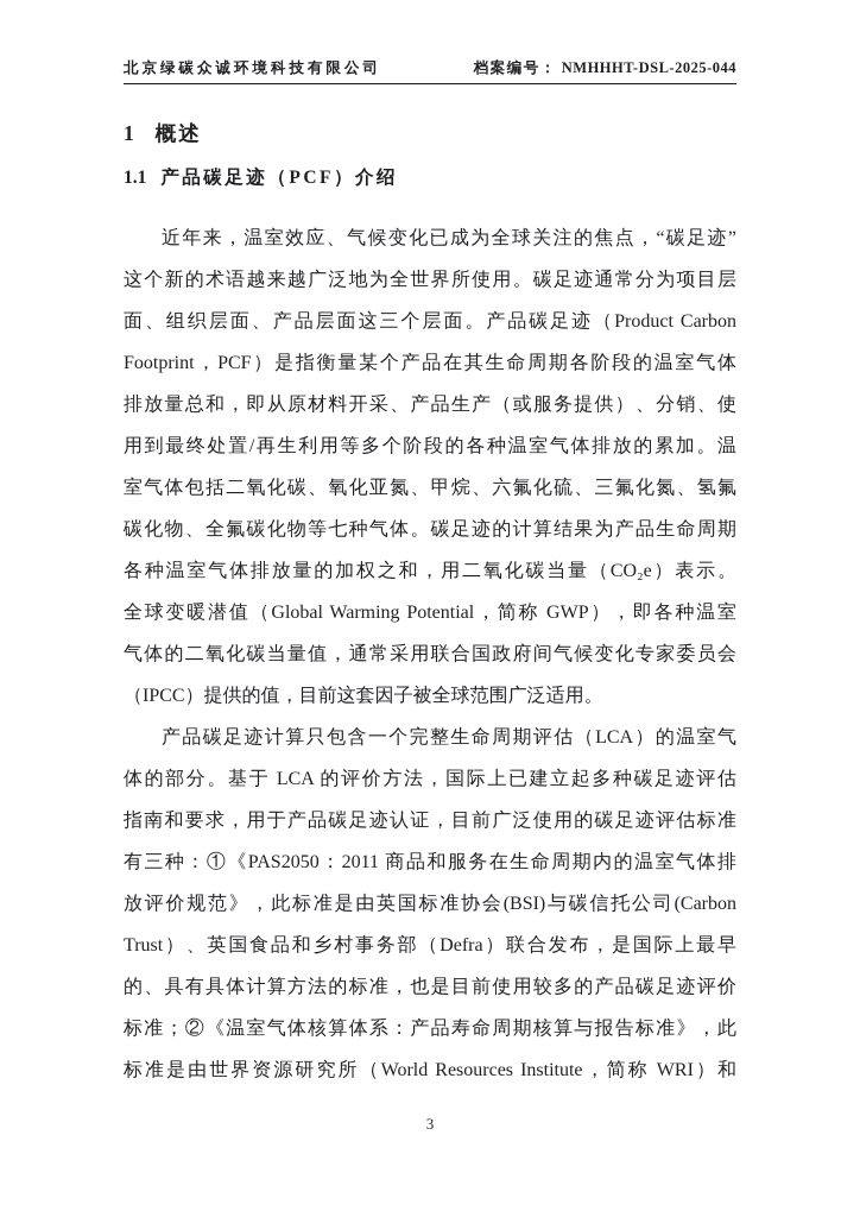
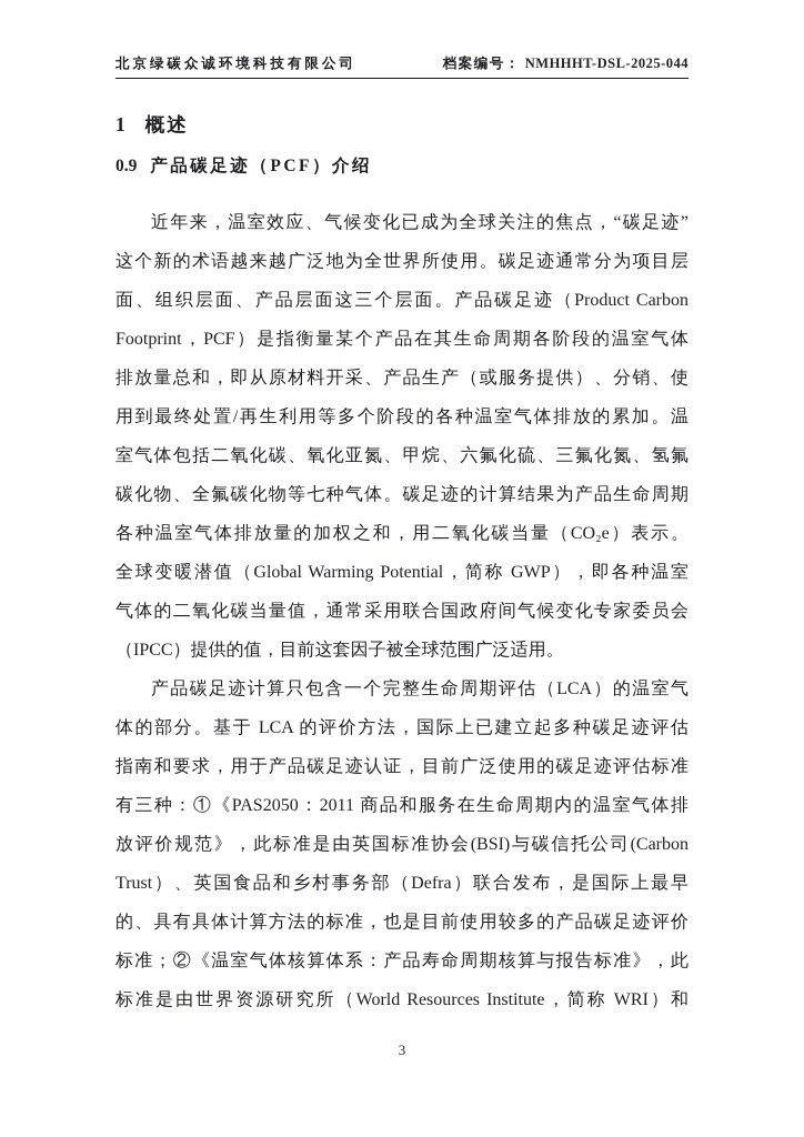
  北京绿碳众诚环境科技有限公司
  档案编号： NMHHHT-DSL-2025-044
  1 概述
- 1.1 产品碳足迹（PCF）介绍
+ 0.9 产品碳足迹（PCF）介绍
  近年来，温室效应、气候变化已成为全球关注的焦点，“碳足迹”
  这个新的术语越来越广泛地为全世界所使用。碳足迹通常分为项目层
  面、组织层面、产品层面这三个层面。产品碳足迹（Product Carbon
  Footprint，PCF）是指衡量某个产品在其生命周期各阶段的温室气体
  排放量总和，即从原材料开采、产品生产（或服务提供）、分销、使
  用到最终处置/再生利用等多个阶段的各种温室气体排放的累加。温
  室气体包括二氧化碳、氧化亚氮、甲烷、六氟化硫、三氟化氮、氢氟
  碳化物、全氟碳化物等七种气体。碳足迹的计算结果为产品生命周期
  各种温室气体排放量的加权之和，用二氧化碳当量（CO₂e）表示。
  全球变暖潜值（Global Warming Potential，简称 GWP），即各种温室
  气体的二氧化碳当量值，通常采用联合国政府间气候变化专家委员会
  （IPCC）提供的值，目前这套因子被全球范围广泛适用。
  产品碳足迹计算只包含一个完整生命周期评估（LCA）的温室气
  体的部分。基于 LCA 的评价方法，国际上已建立起多种碳足迹评估
  指南和要求，用于产品碳足迹认证，目前广泛使用的碳足迹评估标准
  有三种：①《PAS2050：2011 商品和服务在生命周期内的温室气体排
  放评价规范》，此标准是由英国标准协会(BSI)与碳信托公司(Carbon
  Trust）、英国食品和乡村事务部（Defra）联合发布，是国际上最早
  的、具有具体计算方法的标准，也是目前使用较多的产品碳足迹评价
  标准；②《温室气体核算体系：产品寿命周期核算与报告标准》，此
  标准是由世界资源研究所（World Resources Institute，简称 WRI）和
  3
